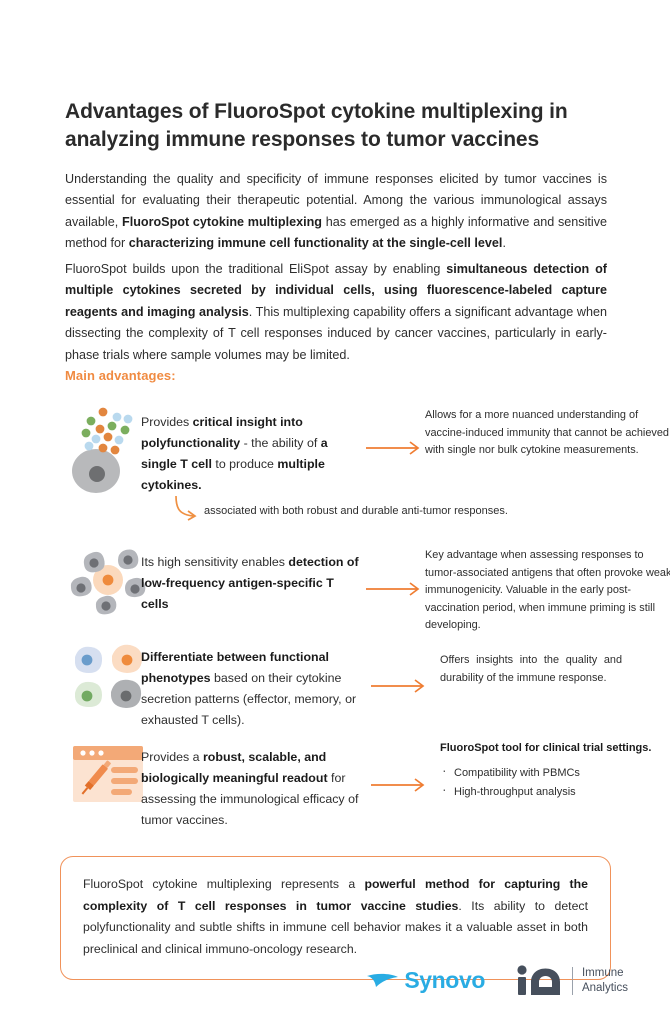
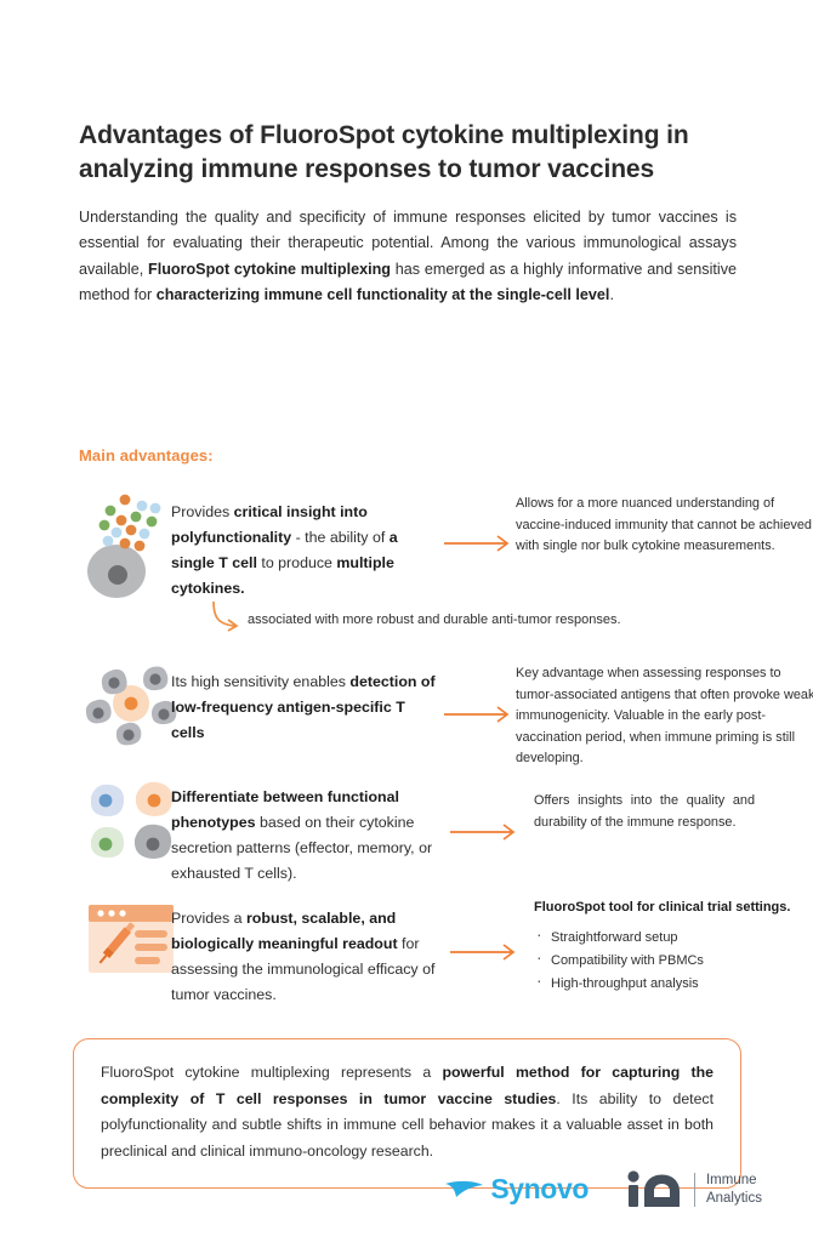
  Advantages of FluoroSpot cytokine multiplexing in
  analyzing immune responses to tumor vaccines
  Understanding the quality and specificity of immune responses elicited by tumor vaccines is essential for evaluating their therapeutic potential. Among the various immunological assays available, FluoroSpot cytokine multiplexing has emerged as a highly informative and sensitive method for characterizing immune cell functionality at the single-cell level.
- FluoroSpot builds upon the traditional EliSpot assay by enabling simultaneous detection of multiple cytokines secreted by individual cells, using fluorescence-labeled capture reagents and imaging analysis. This multiplexing capability offers a significant advantage when dissecting the complexity of T cell responses induced by cancer vaccines, particularly in early-phase trials where sample volumes may be limited.
  Main advantages:
  Provides critical insight into polyfunctionality - the ability of a single T cell to produce multiple cytokines.
  Allows for a more nuanced understanding of vaccine-induced immunity that cannot be achieved with single nor bulk cytokine measurements.
- associated with both robust and durable anti-tumor responses.
+ associated with more robust and durable anti-tumor responses.
  Its high sensitivity enables detection of low-frequency antigen-specific T cells
  Key advantage when assessing responses to tumor-associated antigens that often provoke weak immunogenicity. Valuable in the early post-vaccination period, when immune priming is still developing.
  Differentiate between functional phenotypes based on their cytokine secretion patterns (effector, memory, or exhausted T cells).
  Offers insights into the quality and durability of the immune response.
  Provides a robust, scalable, and biologically meaningful readout for assessing the immunological efficacy of tumor vaccines.
  FluoroSpot tool for clinical trial settings.
+ Straightforward setup
  Compatibility with PBMCs
  High-throughput analysis
  FluoroSpot cytokine multiplexing represents a powerful method for capturing the complexity of T cell responses in tumor vaccine studies. Its ability to detect polyfunctionality and subtle shifts in immune cell behavior makes it a valuable asset in both preclinical and clinical immuno-oncology research.
  Synovo
  Immune
  Analytics
